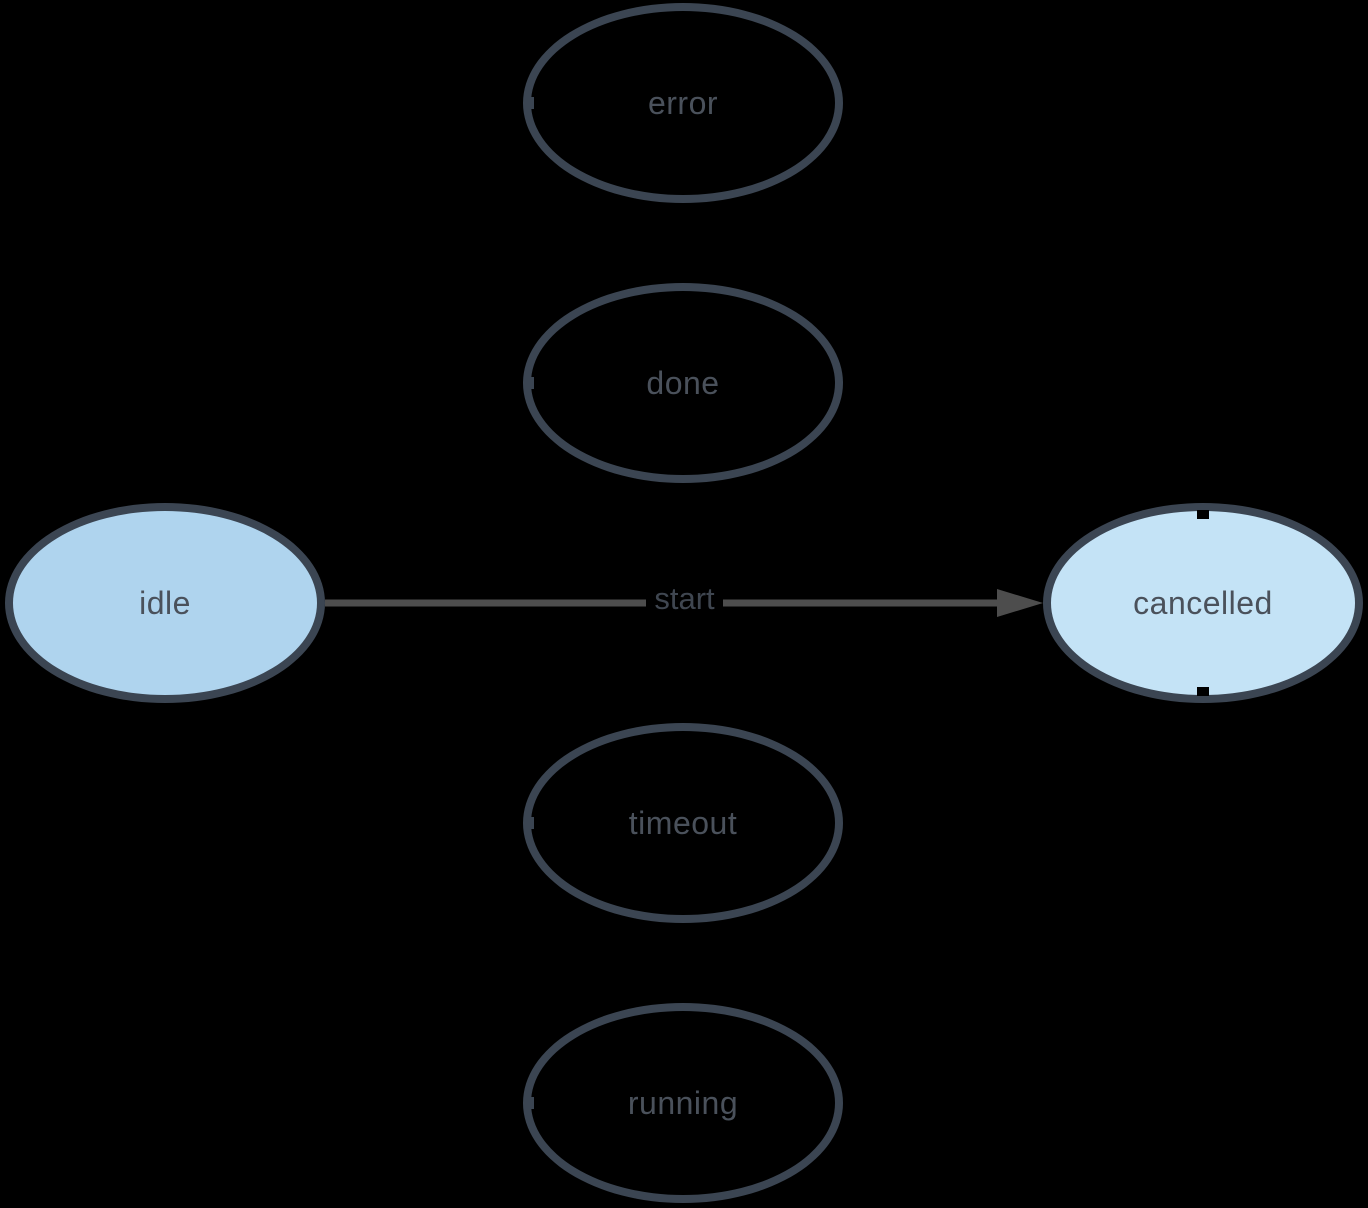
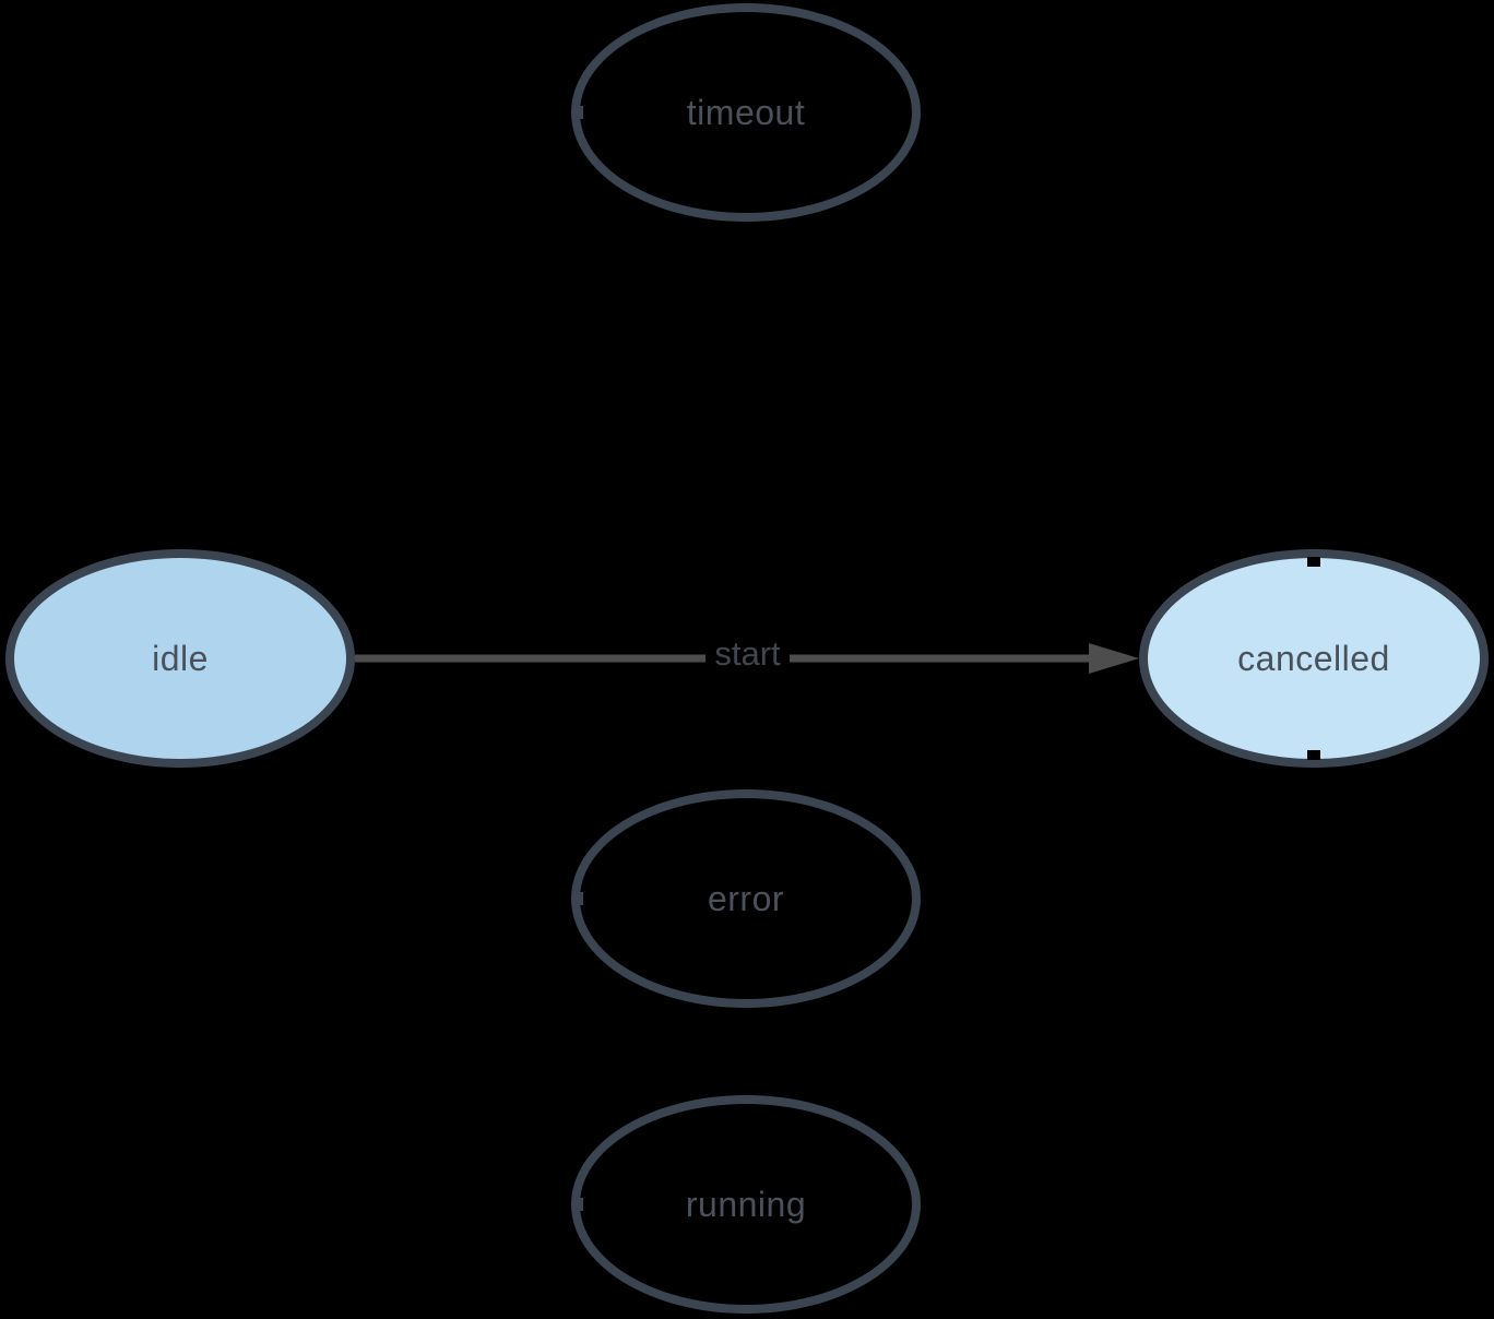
- error
+ timeout
- done
  idle
  cancelled
- timeout
+ error
  running
  start
